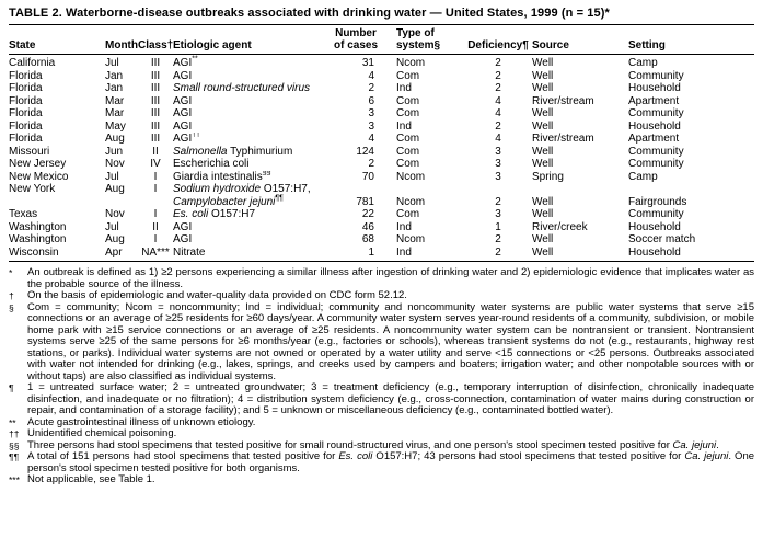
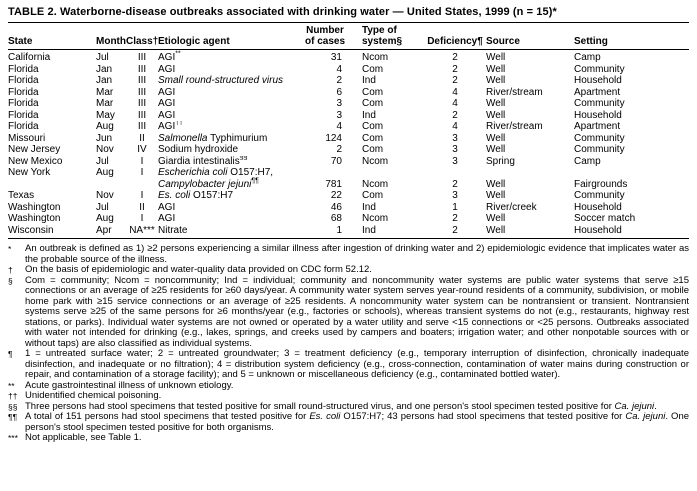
  TABLE 2. Waterborne-disease outbreaks associated with drinking water — United States, 1999 (n = 15)*
  State	Month	Class†	Etiologic agent	Numberof cases	Type ofsystem§	Deficiency¶	Source	Setting
  California	Jul	III	AGI	31	Ncom	2	Well	Camp
  Florida	Jan	III	AGI	4	Com	2	Well	Community
  Florida	Jan	III	Small round-structured virus	2	Ind	2	Well	Household
  Florida	Mar	III	AGI	6	Com	4	River/stream	Apartment
  Florida	Mar	III	AGI	3	Com	4	Well	Community
  Florida	May	III	AGI	3	Ind	2	Well	Household
  Florida	Aug	III	AGI	4	Com	4	River/stream	Apartment
  Missouri	Jun	II	Salmonella Typhimurium	124	Com	3	Well	Community
- New Jersey	Nov	IV	Escherichia coli	2	Com	3	Well	Community
+ New Jersey	Nov	IV	Sodium hydroxide	2	Com	3	Well	Community
  New Mexico	Jul	I	Giardia intestinalis	70	Ncom	3	Spring	Camp
- New York	Aug	I	Sodium hydroxide O157:H7,Campylobacter jejuni	781	Ncom	2	Well	Fairgrounds
+ New York	Aug	I	Escherichia coli O157:H7,Campylobacter jejuni	781	Ncom	2	Well	Fairgrounds
  Texas	Nov	I	Es. coli O157:H7	22	Com	3	Well	Community
  Washington	Jul	II	AGI	46	Ind	1	River/creek	Household
  Washington	Aug	I	AGI	68	Ncom	2	Well	Soccer match
  Wisconsin	Apr	NA***	Nitrate	1	Ind	2	Well	Household
  *
  An outbreak is defined as 1) ≥2 persons experiencing a similar illness after ingestion of drinking water and 2) epidemiologic evidence that implicates water as the probable source of the illness.
  †
  On the basis of epidemiologic and water-quality data provided on CDC form 52.12.
  §
  Com = community; Ncom = noncommunity; Ind = individual; community and noncommunity water systems are public water systems that serve ≥15 connections or an average of ≥25 residents for ≥60 days/year. A community water system serves year-round residents of a community, subdivision, or mobile home park with ≥15 service connections or an average of ≥25 residents. A noncommunity water system can be nontransient or transient. Nontransient systems serve ≥25 of the same persons for ≥6 months/year (e.g., factories or schools), whereas transient systems do not (e.g., restaurants, highway rest stations, or parks). Individual water systems are not owned or operated by a water utility and serve <15 connections or <25 persons. Outbreaks associated with water not intended for drinking (e.g., lakes, springs, and creeks used by campers and boaters; irrigation water; and other nonpotable sources with or without taps) are also classified as individual systems.
  ¶
  1 = untreated surface water; 2 = untreated groundwater; 3 = treatment deficiency (e.g., temporary interruption of disinfection, chronically inadequate disinfection, and inadequate or no filtration); 4 = distribution system deficiency (e.g., cross-connection, contamination of water mains during construction or repair, and contamination of a storage facility); and 5 = unknown or miscellaneous deficiency (e.g., contaminated bottled water).
  **
  Acute gastrointestinal illness of unknown etiology.
  ††
  Unidentified chemical poisoning.
  §§
  Three persons had stool specimens that tested positive for small round-structured virus, and one person's stool specimen tested positive for Ca. jejuni.
  ¶¶
  A total of 151 persons had stool specimens that tested positive for Es. coli O157:H7; 43 persons had stool specimens that tested positive for Ca. jejuni. One person's stool specimen tested positive for both organisms.
  ***
  Not applicable, see Table 1.
